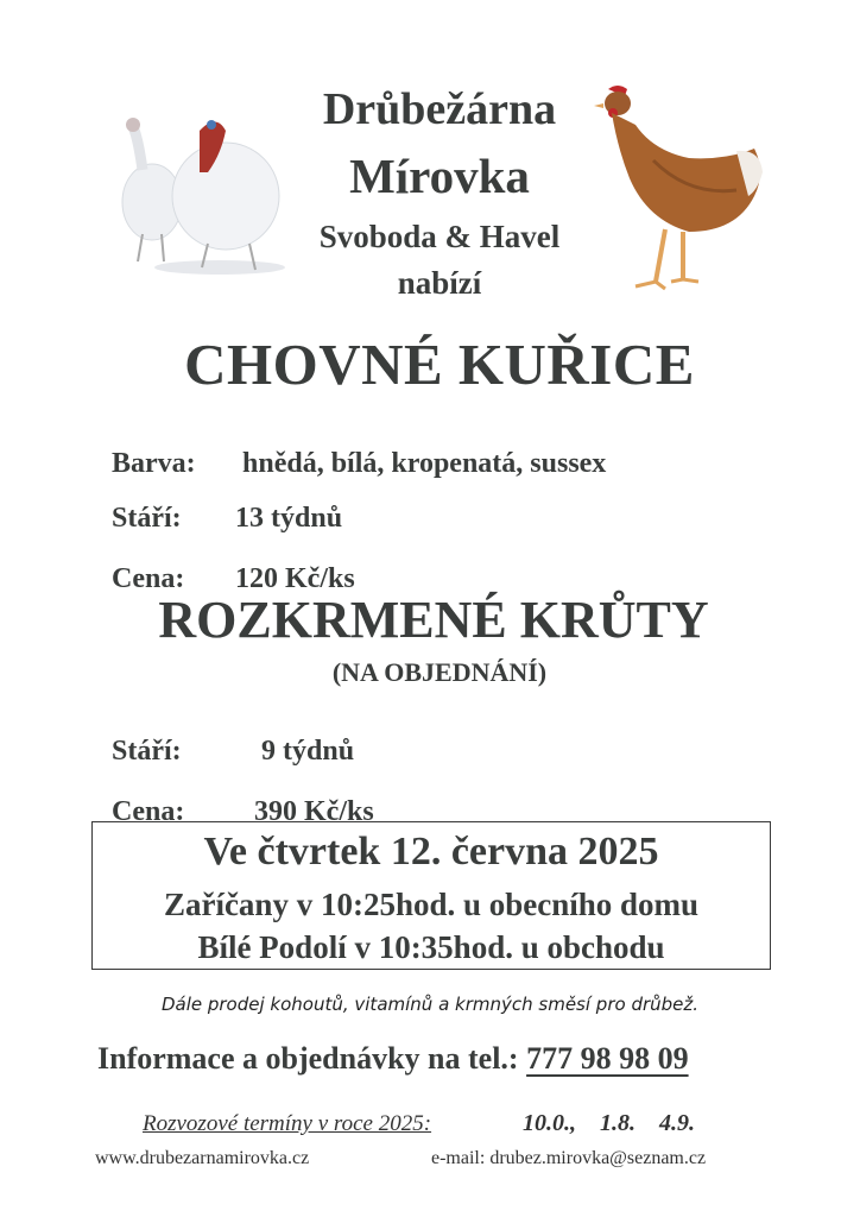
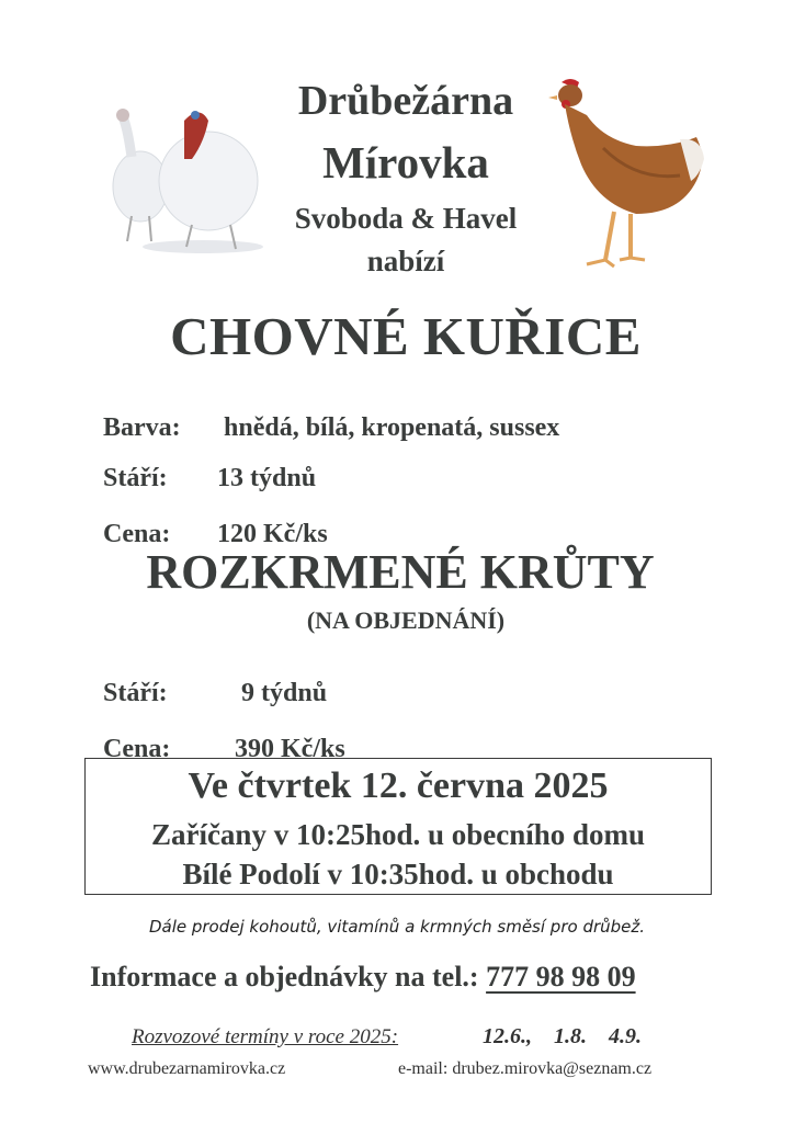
  Drůbežárna
  Mírovka
  Svoboda & Havel
  nabízí
  CHOVNÉ KUŘICE
  Barva: hnědá, bílá, kropenatá, sussex
  Stáří: 13 týdnů
  Cena: 120 Kč/ks
  ROZKRMENÉ KRŮTY
  (NA OBJEDNÁNÍ)
  Stáří: 9 týdnů
  Cena: 390 Kč/ks
  Ve čtvrtek 12. června 2025
  Zaříčany v 10:25hod. u obecního domu
  Bílé Podolí v 10:35hod. u obchodu
  Dále prodej kohoutů, vitamínů a krmných směsí pro drůbež.
  Informace a objednávky na tel.: 777 98 98 09
  Rozvozové termíny v roce 2025:
- 10.0., 1.8. 4.9.
+ 12.6., 1.8. 4.9.
  www.drubezarnamirovka.cz
  e-mail: drubez.mirovka@seznam.cz
